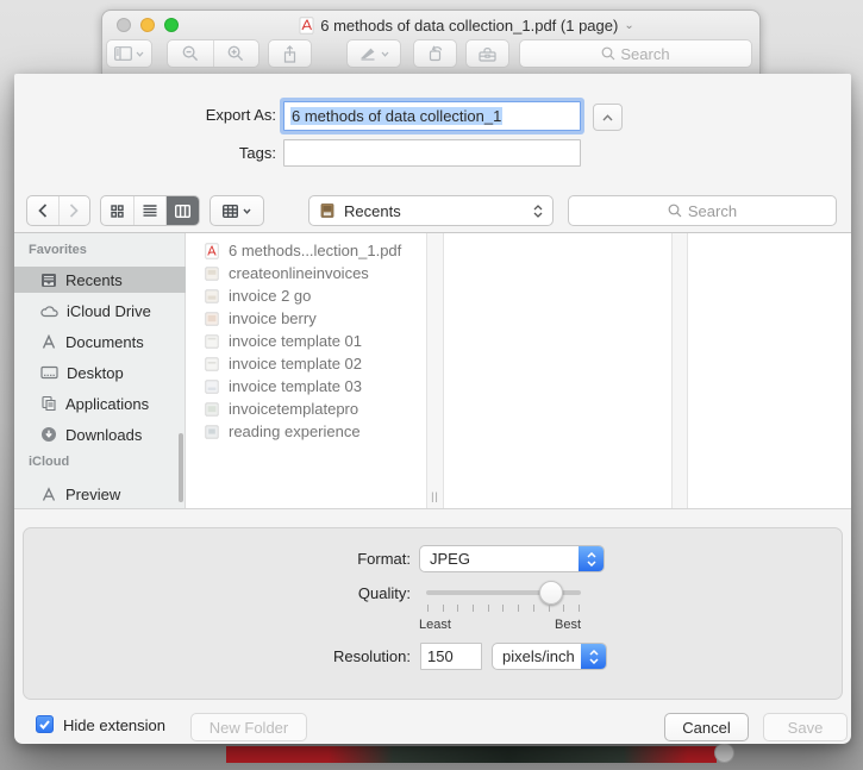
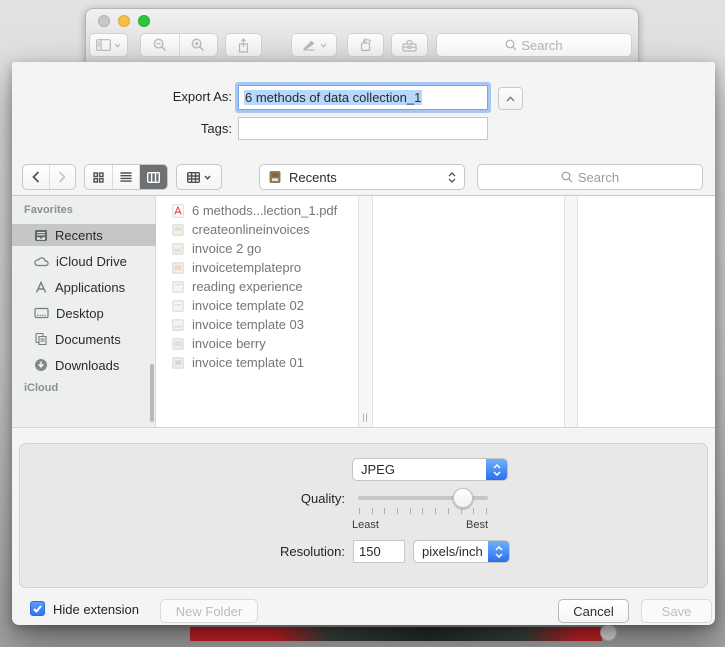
- 6 methods of data collection_1.pdf (1 page)
- ⌄
  Search
  Export As:
  6 methods of data collection_1
  Tags:
  Recents
  Search
  Favorites
  Recents
  iCloud Drive
- Documents
+ Applications
  Desktop
- Applications
+ Documents
  Downloads
  iCloud
- Preview
  6 methods...lection_1.pdf
  createonlineinvoices
  invoice 2 go
- invoice berry
+ invoicetemplatepro
- invoice template 01
+ reading experience
  invoice template 02
  invoice template 03
- invoicetemplatepro
+ invoice berry
- reading experience
+ invoice template 01
  ||
- Format:
  JPEG
  Quality:
  Least
  Best
  Resolution:
  150
  pixels/inch
  Hide extension
  New Folder
  Cancel
  Save
